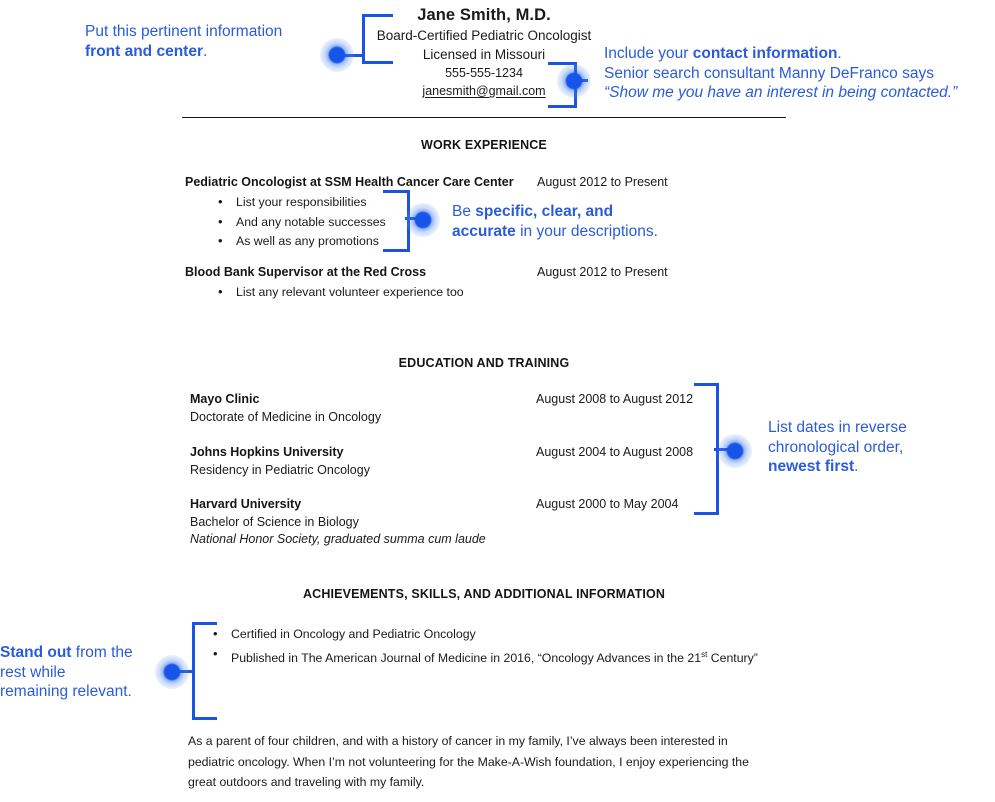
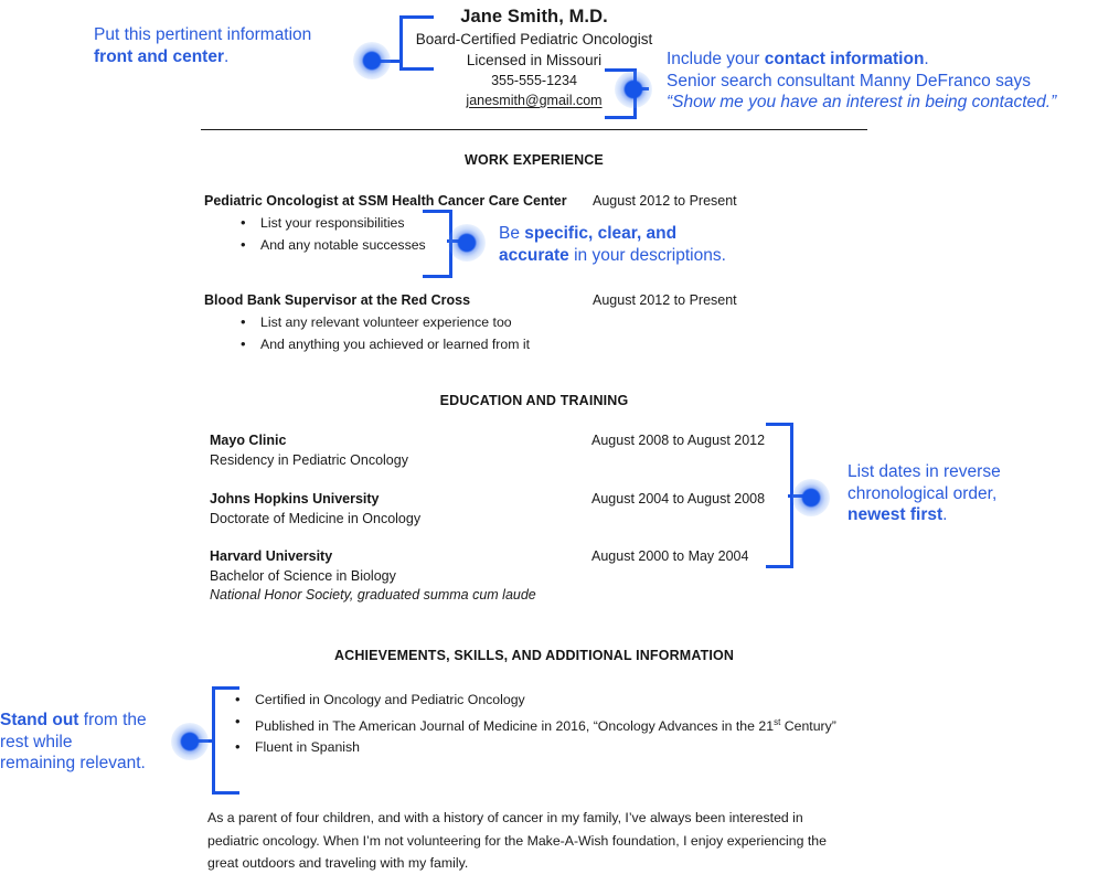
  Jane Smith, M.D.
  Board-Certified Pediatric Oncologist
  Licensed in Missouri
- 555-555-1234
+ 355-555-1234
  janesmith@gmail.com
  Put this pertinent information
  front and center.
  Include your contact information.
  Senior search consultant Manny DeFranco says
  “Show me you have an interest in being contacted.”
  WORK EXPERIENCE
  Pediatric Oncologist at SSM Health Cancer Care Center
  August 2012 to Present
  List your responsibilities
  And any notable successes
- As well as any promotions
  Be specific, clear, and
  accurate in your descriptions.
  Blood Bank Supervisor at the Red Cross
  August 2012 to Present
  List any relevant volunteer experience too
+ And anything you achieved or learned from it
  EDUCATION AND TRAINING
  Mayo Clinic
  August 2008 to August 2012
- Doctorate of Medicine in Oncology
+ Residency in Pediatric Oncology
  Johns Hopkins University
  August 2004 to August 2008
- Residency in Pediatric Oncology
+ Doctorate of Medicine in Oncology
  Harvard University
  August 2000 to May 2004
  Bachelor of Science in Biology
  National Honor Society, graduated summa cum laude
  List dates in reverse
  chronological order,
  newest first.
  ACHIEVEMENTS, SKILLS, AND ADDITIONAL INFORMATION
  Certified in Oncology and Pediatric Oncology
  Published in The American Journal of Medicine in 2016, “Oncology Advances in the 21st Century”
+ Fluent in Spanish
  Stand out from the
  rest while
  remaining relevant.
  As a parent of four children, and with a history of cancer in my family, I’ve always been interested in pediatric oncology. When I’m not volunteering for the Make-A-Wish foundation, I enjoy experiencing the great outdoors and traveling with my family.
